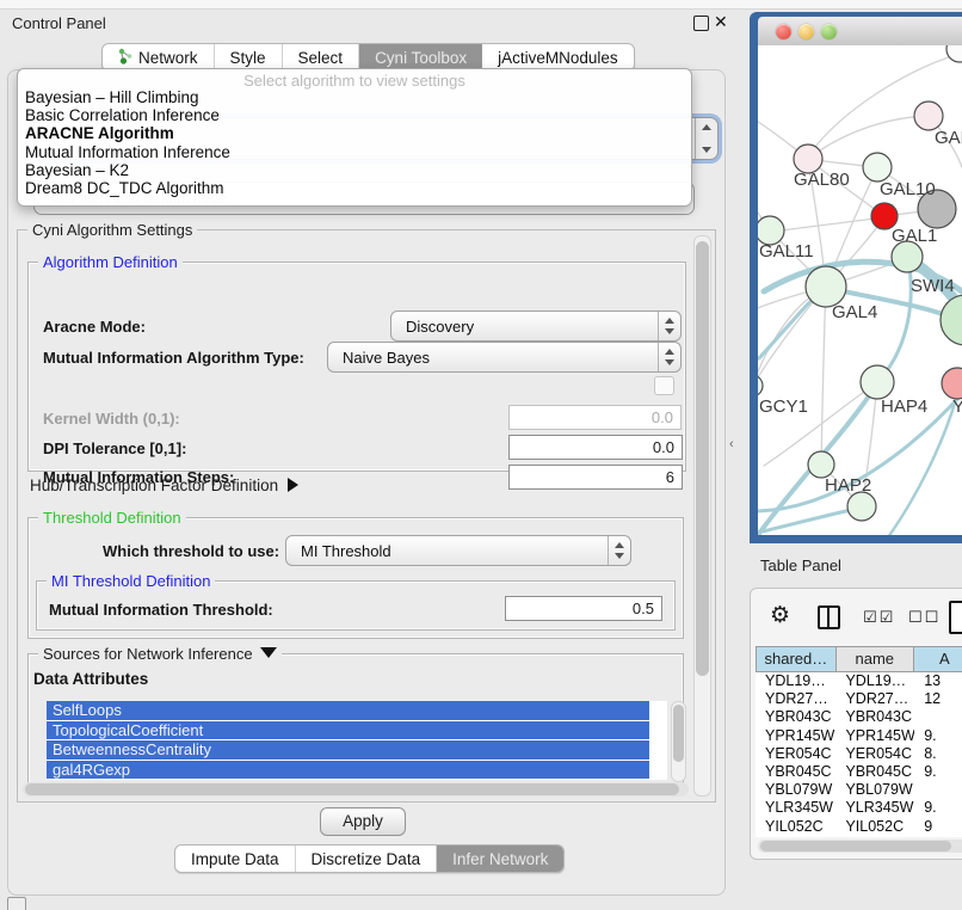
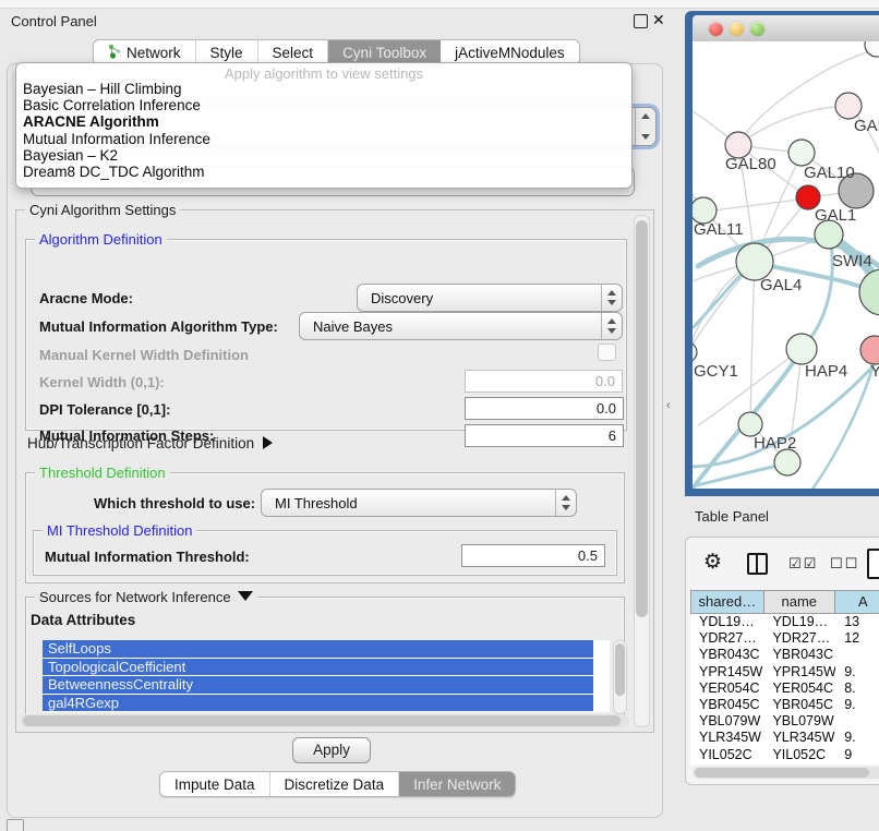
  Control Panel
  ✕
  Network
  Style
  Select
  Cyni Toolbox
  jActiveMNodules
- Select algorithm to view settings
+ Apply algorithm to view settings
  Bayesian – Hill Climbing
  Basic Correlation Inference
  ARACNE Algorithm
  Mutual Information Inference
  Bayesian – K2
  Dream8 DC_TDC Algorithm
  Cyni Algorithm Settings
  Algorithm Definition
  Aracne Mode:
  Discovery
  Mutual Information Algorithm Type:
  Naive Bayes
+ Manual Kernel Width Definition
  Kernel Width (0,1):
  0.0
  DPI Tolerance [0,1]:
  0.0
  Mutual Information Steps:
  6
  Hub/Transcription Factor Definition
  Threshold Definition
  Which threshold to use:
  MI Threshold
  MI Threshold Definition
  Mutual Information Threshold:
  0.5
  Sources for Network Inference
  Data Attributes
  SelfLoops
  TopologicalCoefficient
  BetweennessCentrality
  gal4RGexp
  Apply
  Impute Data
  Discretize Data
  Infer Network
  ‹
  GAL80
  GAL10
  GAL1
  GAL11
  SWI4
  GAL4
  GCY1
  HAP4
  Y
  HAP2
  Table Panel
  ⚙
  ☑☑
  ☐☐
  shared…
  name
  A
  YDL19…
  YDL19…
  13
  YDR27…
  YDR27…
  12
  YBR043C
  YBR043C
  YPR145W
  YPR145W
  9.
  YER054C
  YER054C
  8.
  YBR045C
  YBR045C
  9.
  YBL079W
  YBL079W
  YLR345W
  YLR345W
  9.
  YIL052C
  YIL052C
  9
